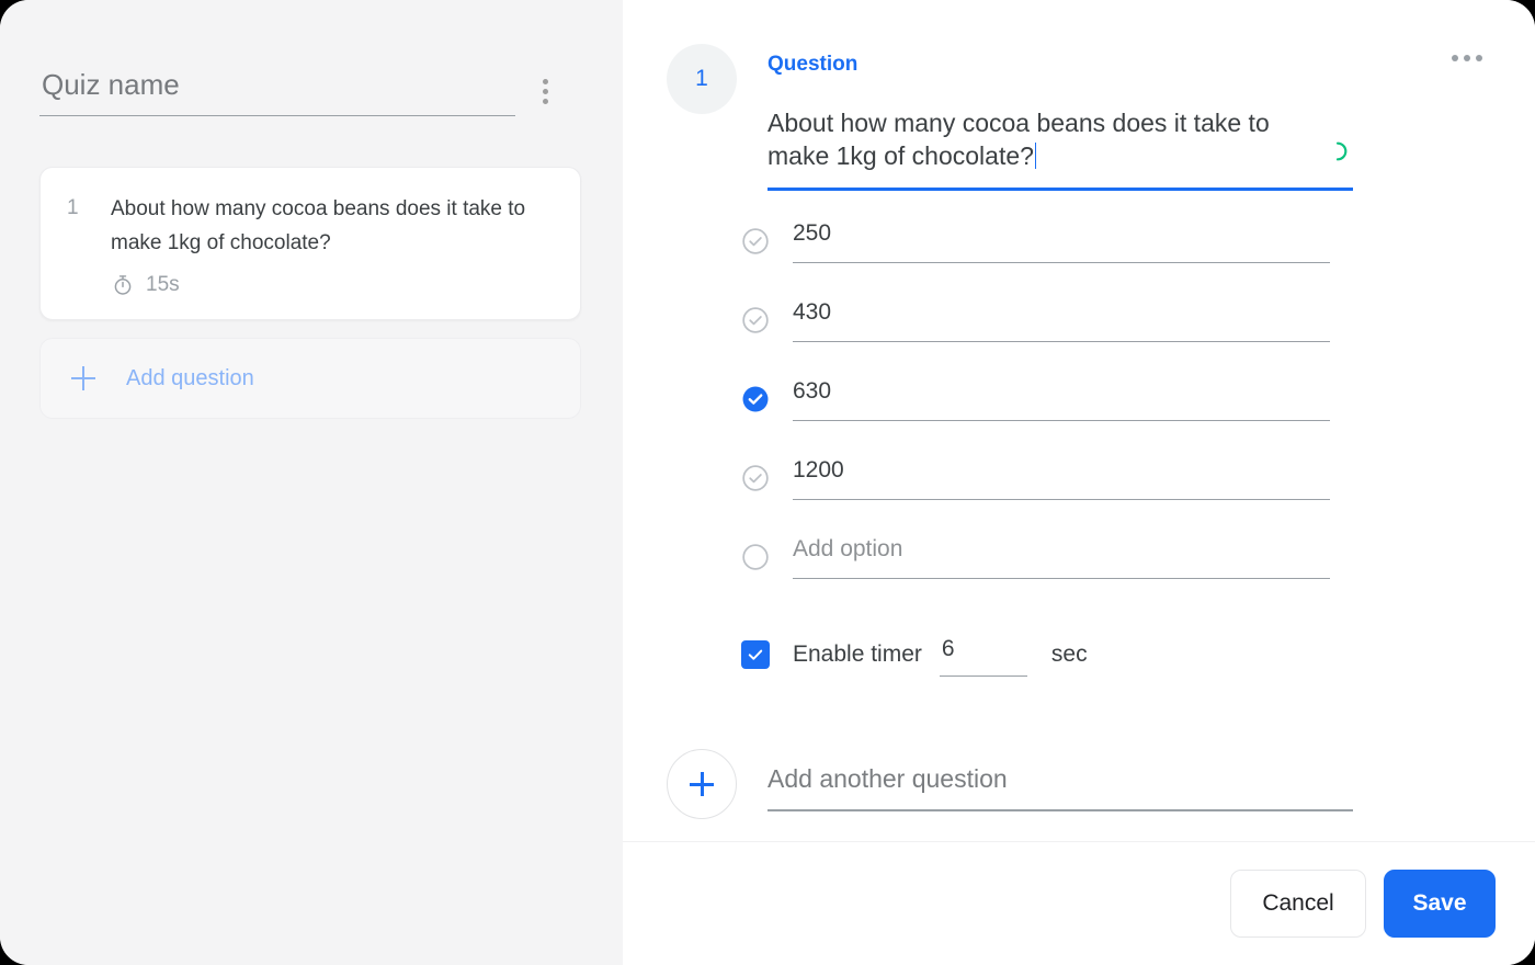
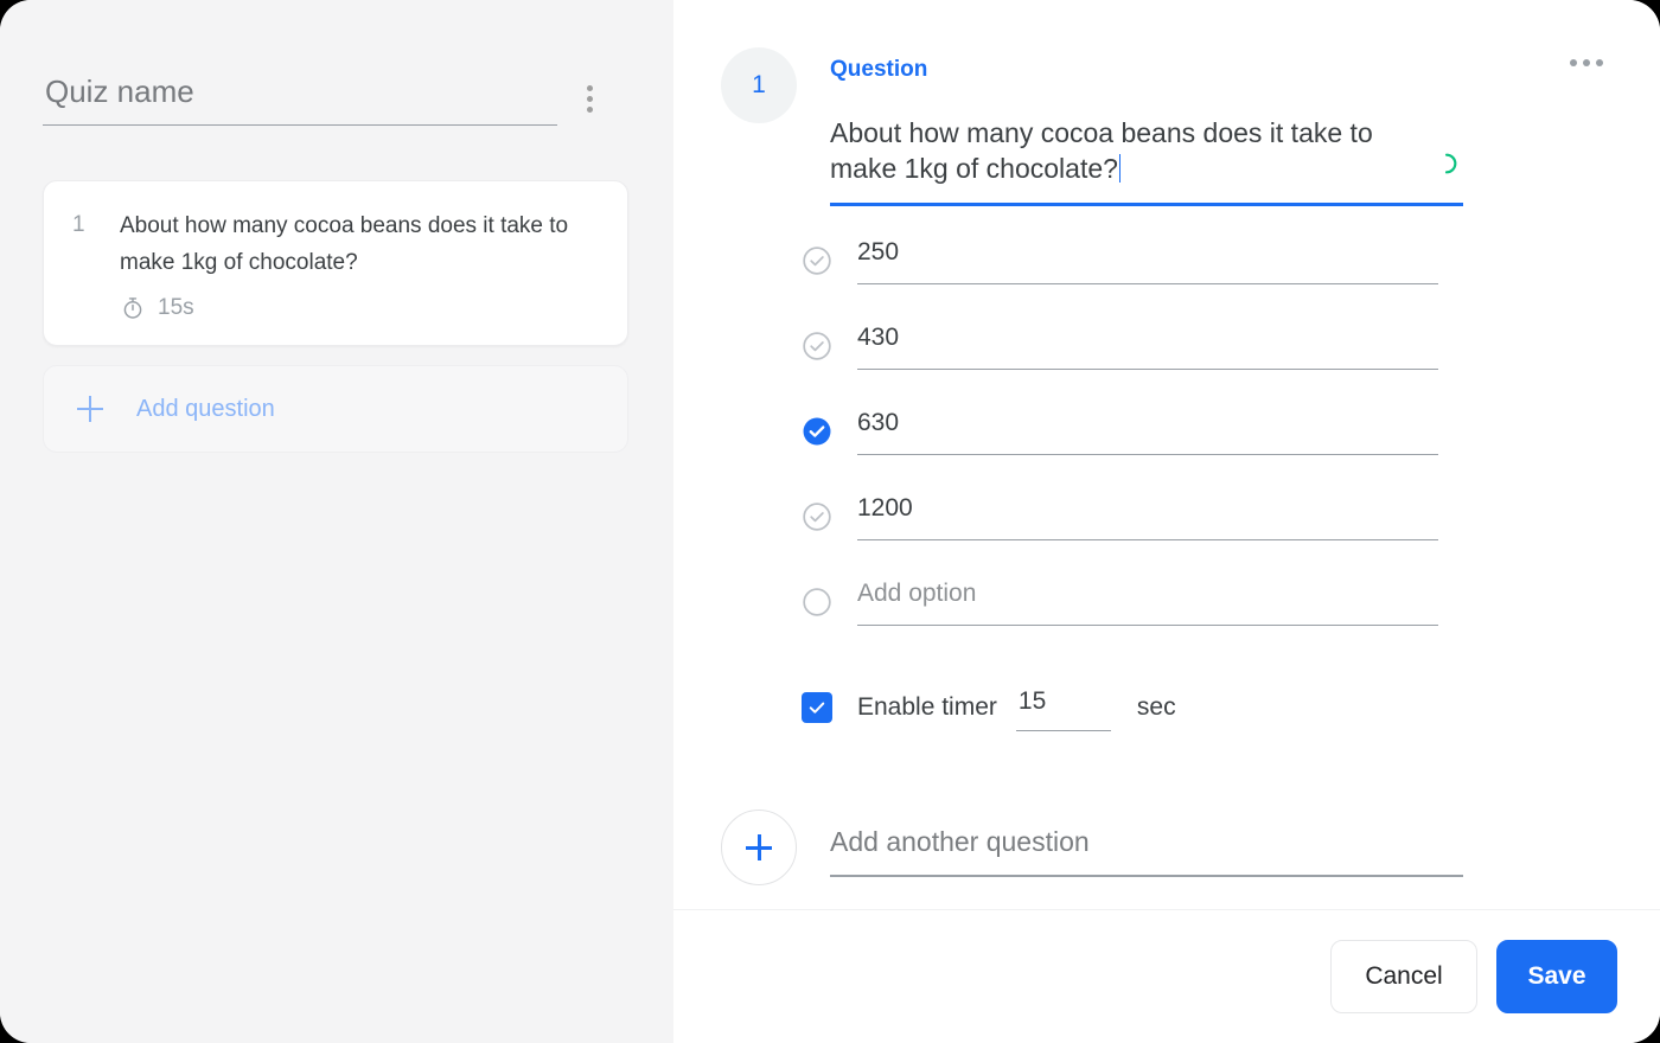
  Quiz name
  1
  About how many cocoa beans does it take to make 1kg of chocolate?
  15s
  Add question
  1
  Question
  About how many cocoa beans does it take to make 1kg of chocolate?
  250
  430
  630
  1200
  Add option
  Enable timer
- 6
+ 15
  sec
  Add another question
  Cancel
  Save
